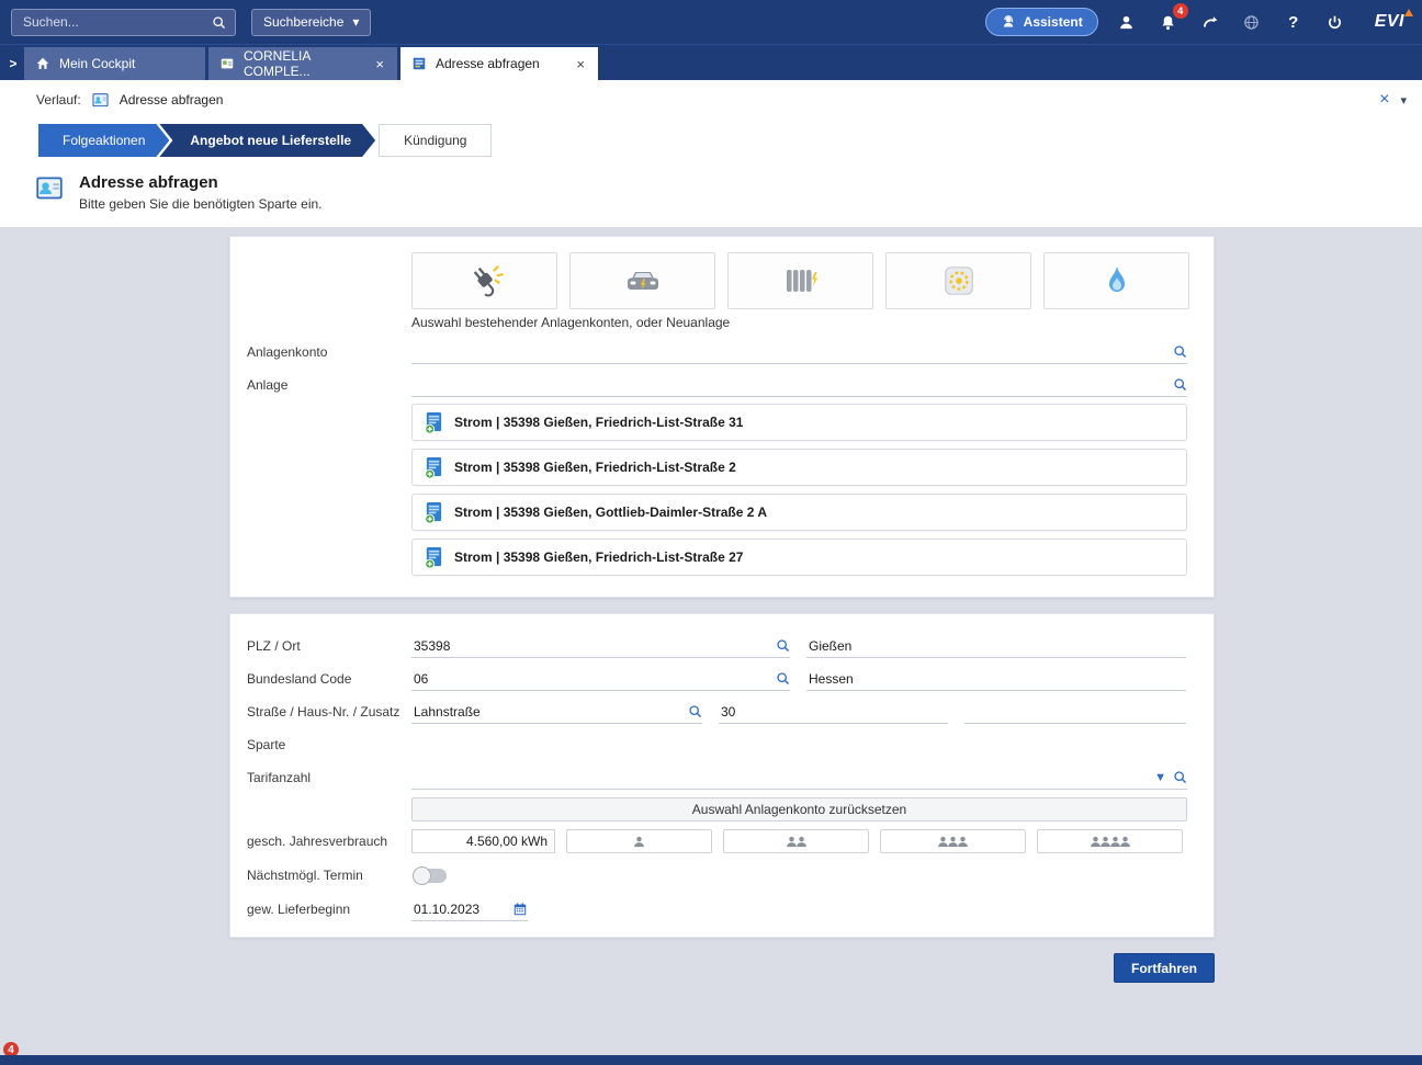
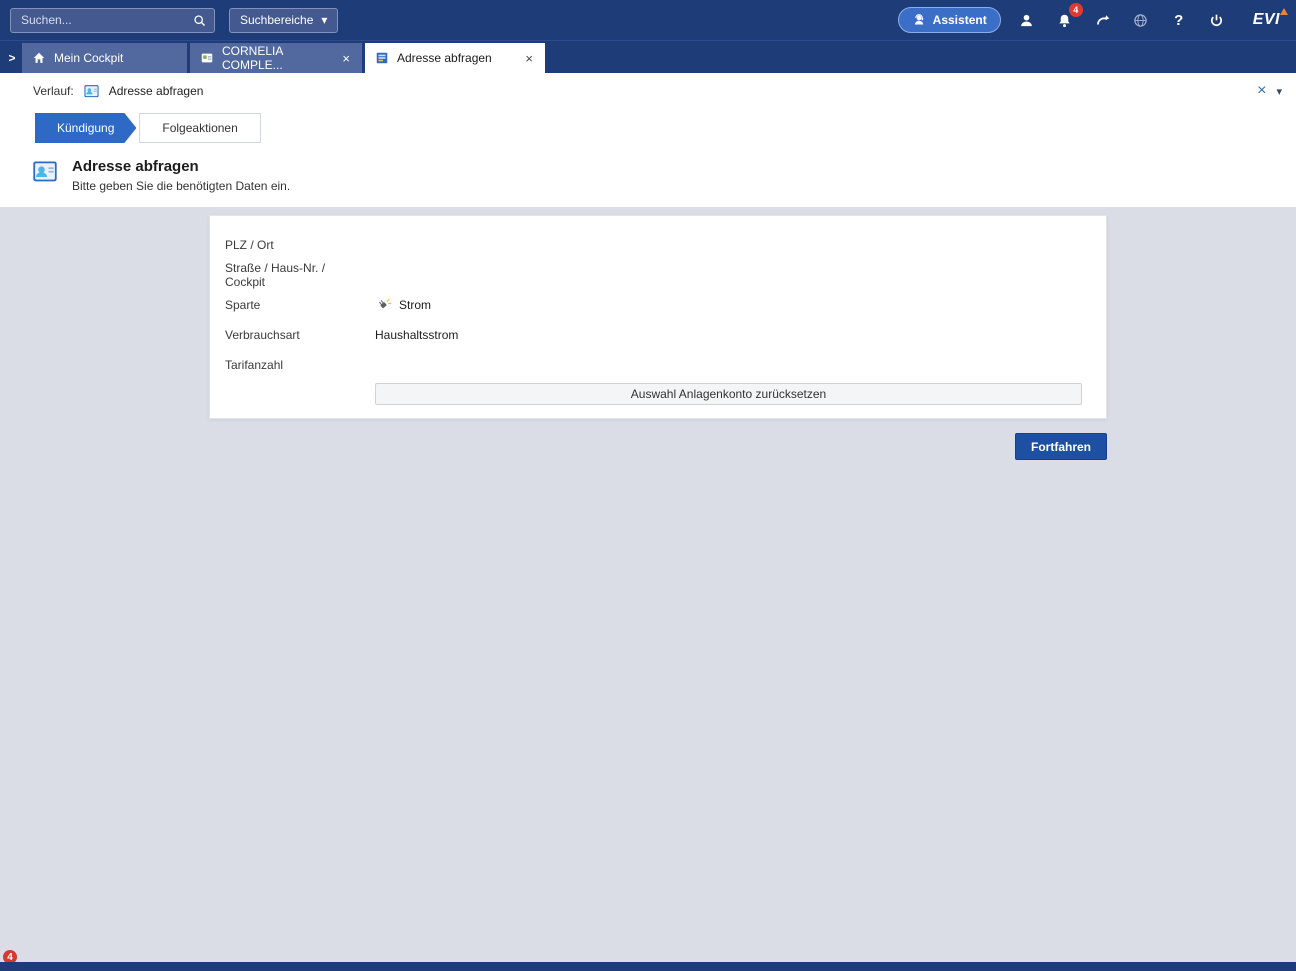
  Suchen...
  Suchbereiche
  ▾
  Assistent
  4
  ?
  EVI
  >
  Mein Cockpit
  CORNELIA COMPLE...
  ×
  Adresse abfragen
  ×
  Verlauf:
  Adresse abfragen
  ×
  ▾
- Folgeaktionen
+ Kündigung
- Angebot neue Lieferstelle
- Kündigung
+ Folgeaktionen
  Adresse abfragen
- Bitte geben Sie die benötigten Sparte ein.
+ Bitte geben Sie die benötigten Daten ein.
- Auswahl bestehender Anlagenkonten, oder Neuanlage
- Anlagenkonto
- Anlage
- Strom | 35398 Gießen, Friedrich-List-Straße 31
- Strom | 35398 Gießen, Friedrich-List-Straße 2
- Strom | 35398 Gießen, Gottlieb-Daimler-Straße 2 A
- Strom | 35398 Gießen, Friedrich-List-Straße 27
  PLZ / Ort
- 35398
- Gießen
- Bundesland Code
- 06
- Hessen
- Straße / Haus-Nr. / Zusatz
+ Straße / Haus-Nr. / Cockpit
- Lahnstraße
- 30
  Sparte
+ Strom
+ Verbrauchsart
+ Haushaltsstrom
  Tarifanzahl
- ▼
  Auswahl Anlagenkonto zurücksetzen
- gesch. Jahresverbrauch
- 4.560,00 kWh
- Nächstmögl. Termin
- gew. Lieferbeginn
- 01.10.2023
  Fortfahren
  4
